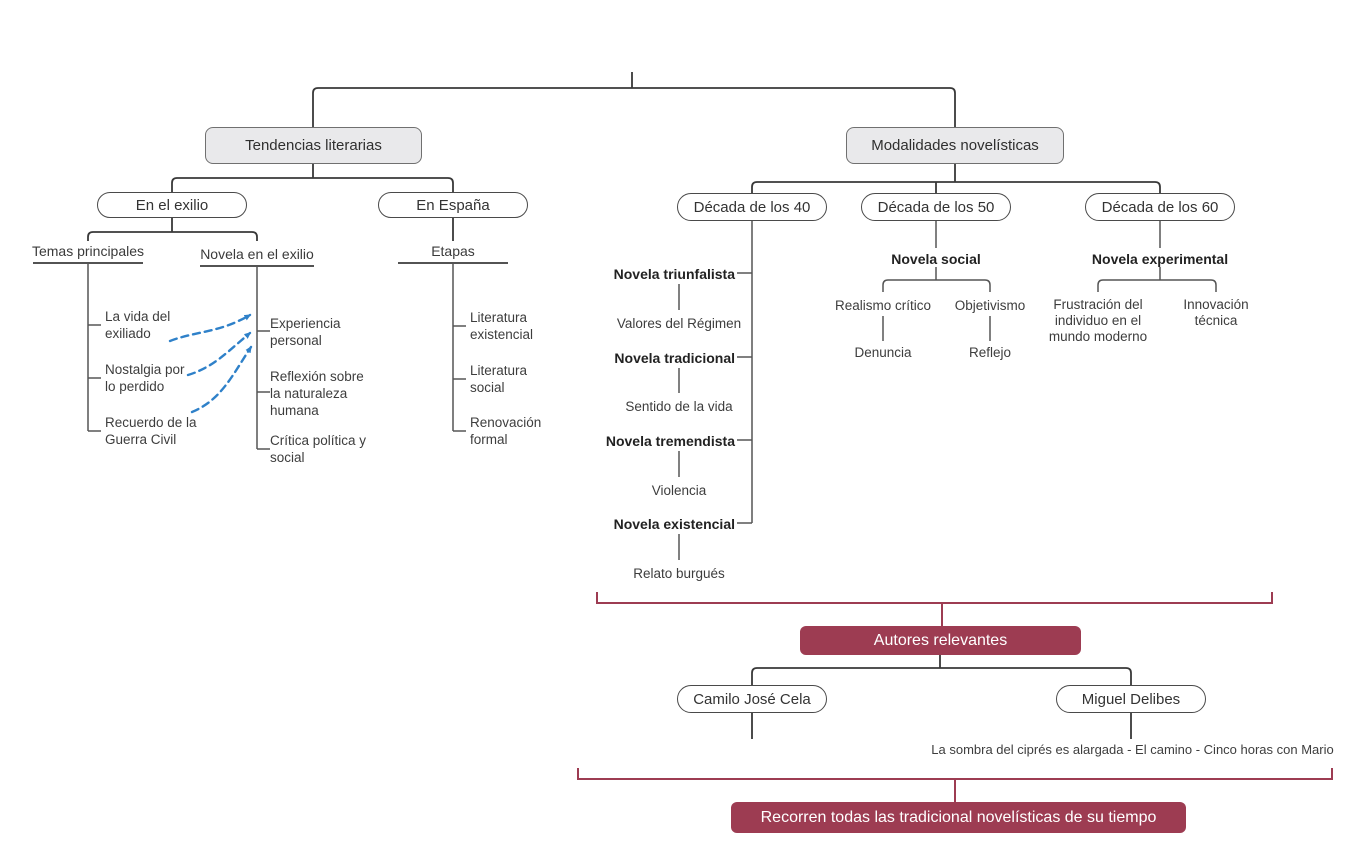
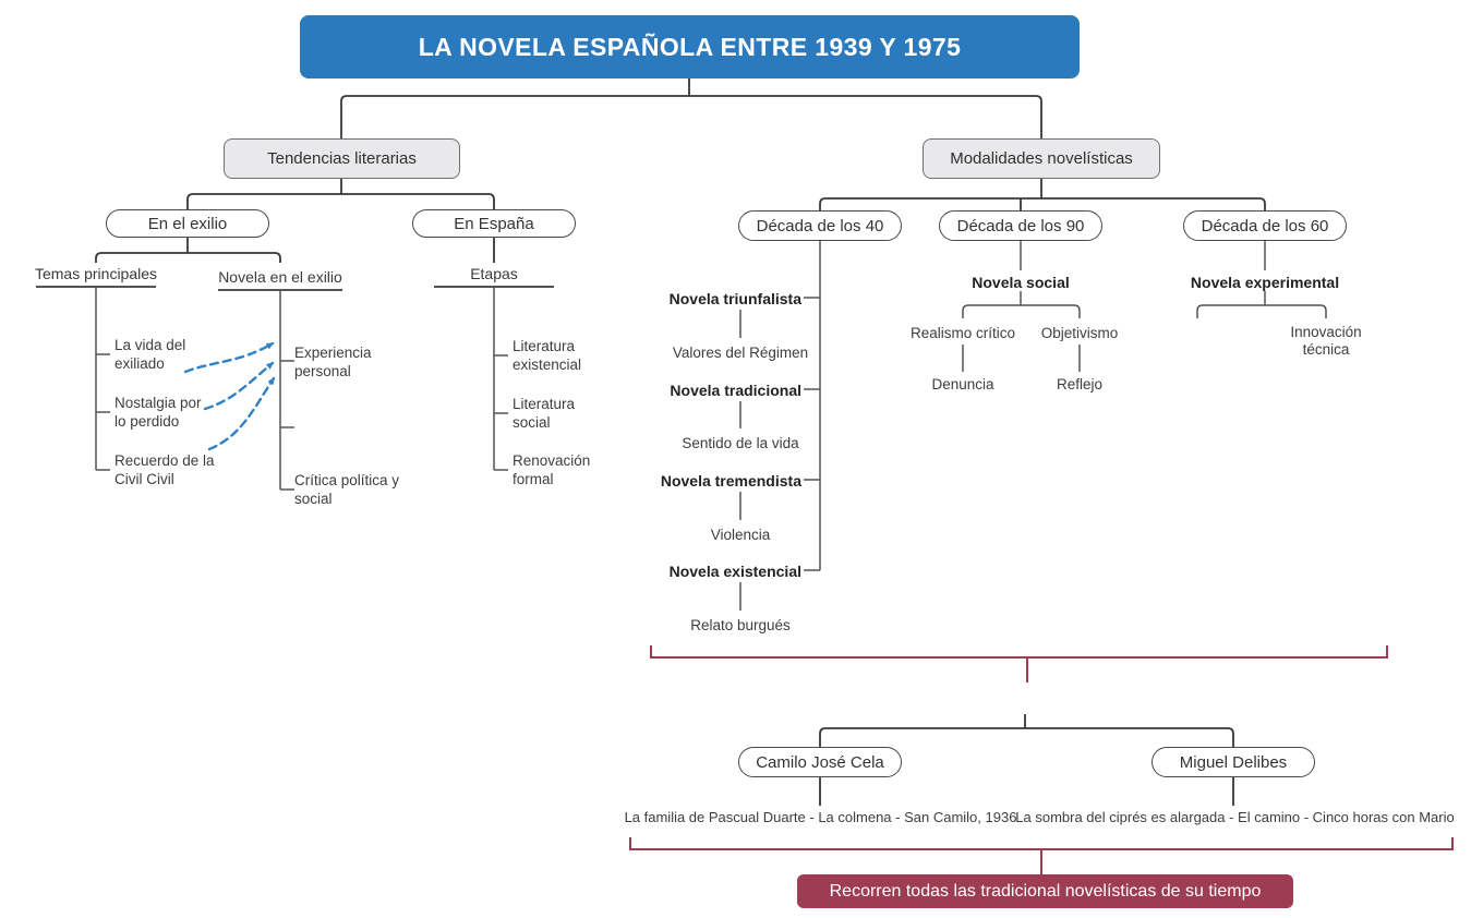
+ LA NOVELA ESPAÑOLA ENTRE 1939 Y 1975
  Tendencias literarias
  Modalidades novelísticas
  En el exilio
  En España
  Temas principales
  Novela en el exilio
  Etapas
  La vida del exiliado
  Nostalgia por lo perdido
- Recuerdo de la Guerra Civil
+ Recuerdo de la Civil Civil
  Experiencia personal
- Reflexión sobre la naturaleza humana
  Crítica política y social
  Literatura existencial
  Literatura social
  Renovación formal
  Década de los 40
- Década de los 50
+ Década de los 90
  Década de los 60
  Novela triunfalista
  Valores del Régimen
  Novela tradicional
  Sentido de la vida
  Novela tremendista
  Violencia
  Novela existencial
  Relato burgués
  Novela social
  Realismo crítico
  Objetivismo
  Denuncia
  Reflejo
  Novela experimental
- Frustración del individuo en el mundo moderno
  Innovación técnica
- Autores relevantes
  Camilo José Cela
  Miguel Delibes
+ La familia de Pascual Duarte - La colmena - San Camilo, 1936
  La sombra del ciprés es alargada - El camino - Cinco horas con Mario
  Recorren todas las tradicional novelísticas de su tiempo
